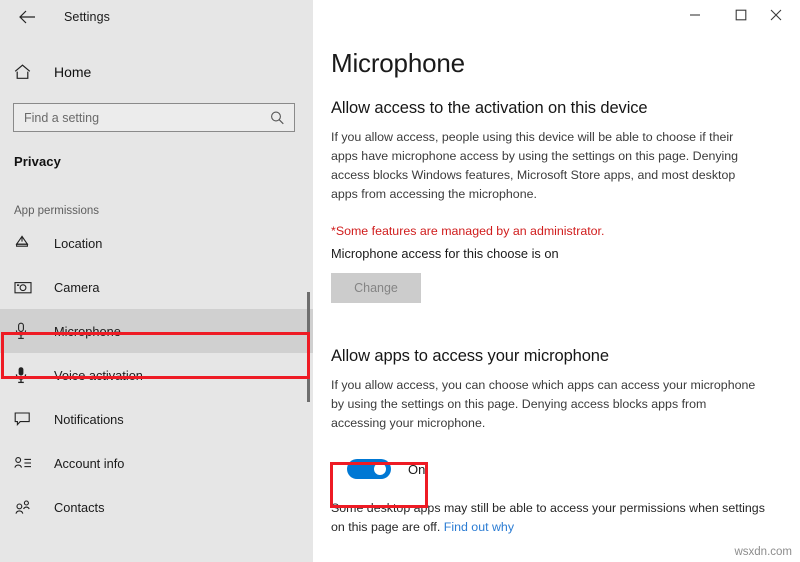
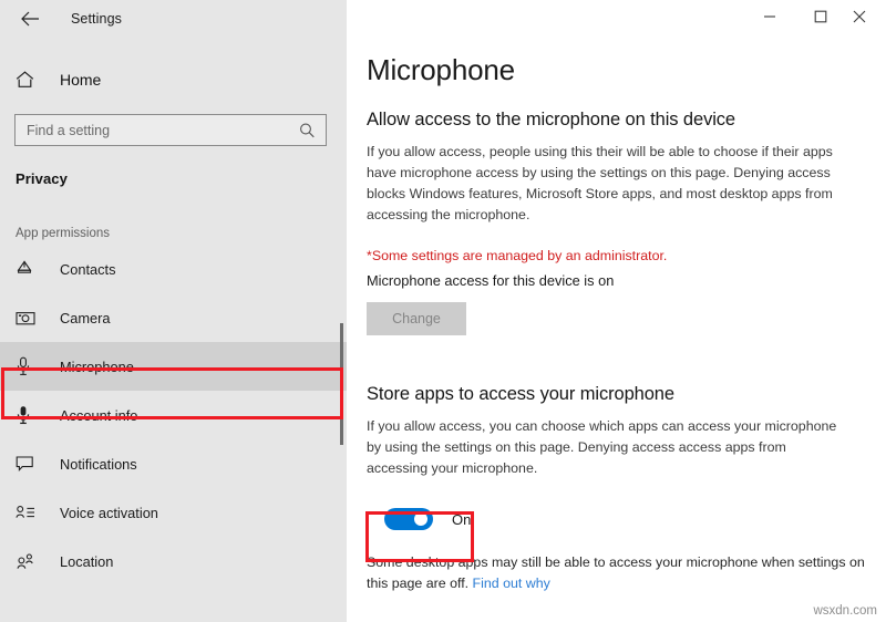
  Settings
  Home
  Find a setting
  Privacy
  App permissions
- Location
+ Contacts
  Camera
  Microphone
- Voice activation
+ Account info
  Notifications
- Account info
+ Voice activation
- Contacts
+ Location
  Microphone
- Allow access to the activation on this device
+ Allow access to the microphone on this device
- If you allow access, people using this device will be able to choose if their apps have microphone access by using the settings on this page. Denying access blocks Windows features, Microsoft Store apps, and most desktop apps from accessing the microphone.
+ If you allow access, people using this their will be able to choose if their apps have microphone access by using the settings on this page. Denying access blocks Windows features, Microsoft Store apps, and most desktop apps from accessing the microphone.
- *Some features are managed by an administrator.
+ *Some settings are managed by an administrator.
- Microphone access for this choose is on
+ Microphone access for this device is on
  Change
- Allow apps to access your microphone
+ Store apps to access your microphone
- If you allow access, you can choose which apps can access your microphone by using the settings on this page. Denying access blocks apps from accessing your microphone.
+ If you allow access, you can choose which apps can access your microphone by using the settings on this page. Denying access access apps from accessing your microphone.
  On
- Some desktop apps may still be able to access your permissions when settings on this page are off. Find out why
+ Some desktop apps may still be able to access your microphone when settings on this page are off. Find out why
  wsxdn.com
